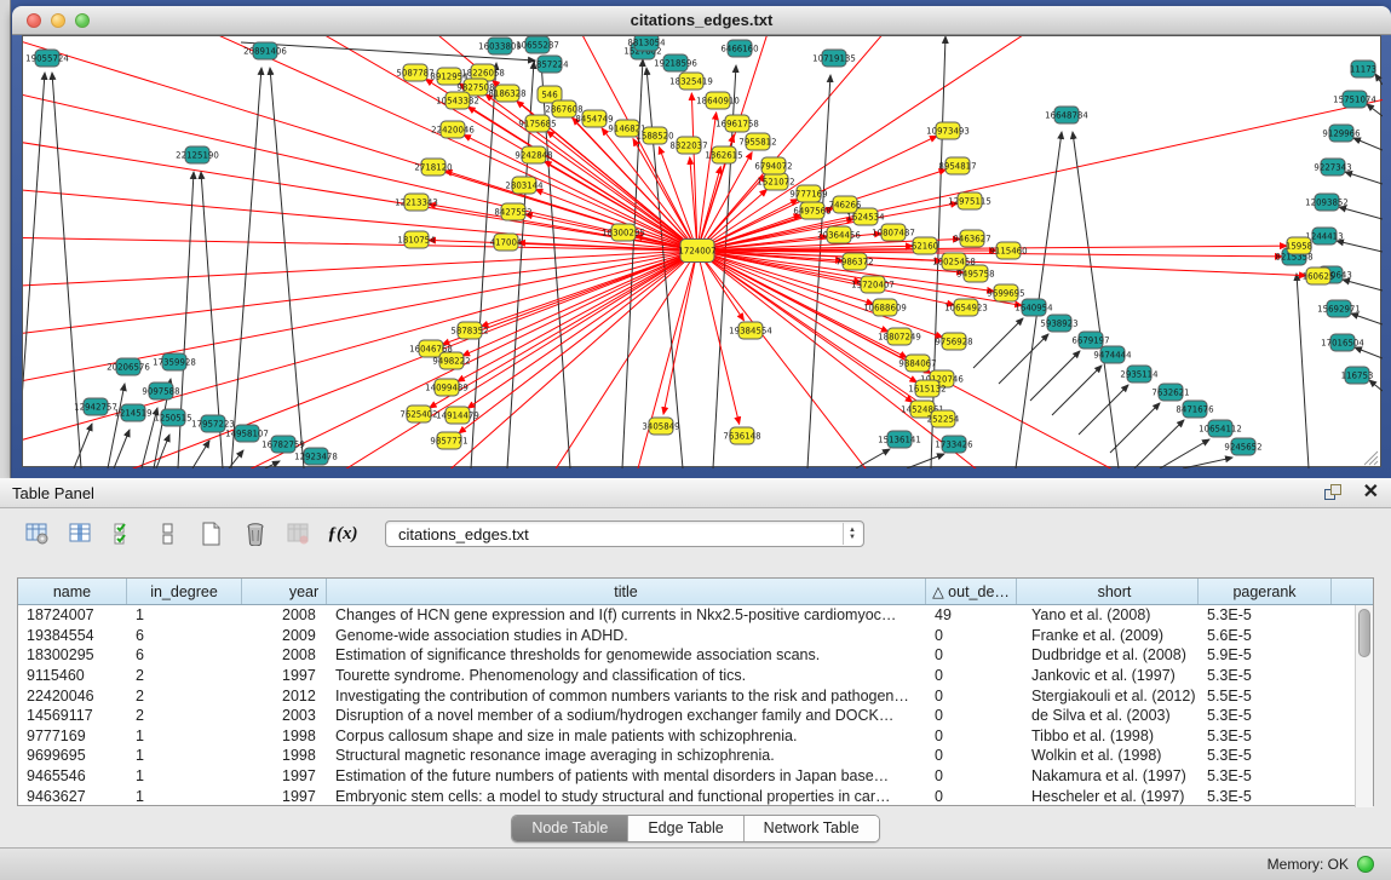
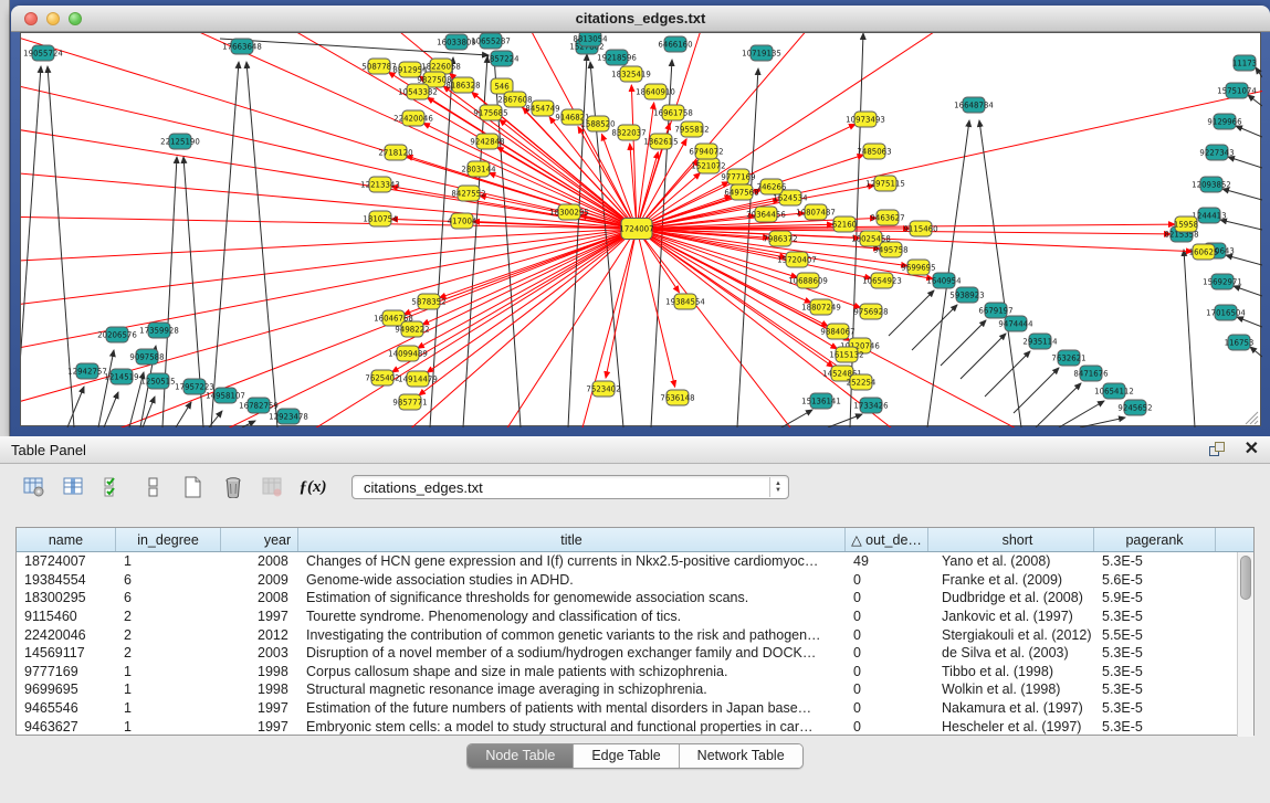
  citations_edges.txt
  19055724
- 20891406
+ 17663648
  10655287
  6466160
  10719135
  16033809
  7857224
  8813054
  19218596
  16648784
  22125190
  20206576
  17359928
  9097588
  12942757
  1214519
  1250515
  17957223
  14958107
  16782759
  12923478
  1640954
  5938923
  6679197
  9474444
  2935114
  7632621
  8471676
  10654112
  9245652
  11173
  15751074
  9129966
  9227343
  12093852
  1244413
  8215358
  15692971
  17016504
  116753
  15136141
  1733426
  5087787
  8912954
  18226058
  9827508
  10543382
  8186328
  546
  2867608
  9175685
  8454749
  914682
  1588520
  8322037
  1362615
  16961758
  18325419
  18640910
  7955812
  22420046
  2718120
  12213343
  1810754
  9242848
  2803144
  8427552
  417004
  18300295
  5878352
  16046768
  9498222
  14099489
  14914479
  7625402
  9857771
- 3405849
+ 7523402
  7636148
  10973493
- 8954817
+ 7485063
  12975115
  9463627
  9115460
  10025458
  9495758
  9699695
  10654923
  9756928
  18807249
  10688609
  15720407
  7986372
  62160
  10807487
  1624534
  20364456
  6497568
  746266
  9777169
  1521072
  6794072
  19384554
  9884067
  1615132
  145248
  252254
  15958
  160625
  1724007
  Table Panel
  ✕
  ƒ(x)
  citations_edges.txt
  name
  in_degree
  year
  title
  △ out_de…
  short
  pagerank
  18724007
  1
  2008
  Changes of HCN gene expression and I(f) currents in Nkx2.5-positive cardiomyoc…
  49
  Yano et al. (2008)
  5.3E-5
  19384554
  6
  2009
  Genome-wide association studies in ADHD.
  0
  Franke et al. (2009)
  5.6E-5
  18300295
  6
  2008
  Estimation of significance thresholds for genomewide association scans.
  0
  Dudbridge et al. (2008)
  5.9E-5
  9115460
  2
  1997
  Tourette syndrome. Phenomenology and classification of tics.
  0
  Jankovic et al. (1997)
  5.3E-5
  22420046
  2
  2012
- Investigating the contribution of common numbers variants to the risk and pathogen…
+ Investigating the contribution of common genetic variants to the risk and pathogen…
  0
  Stergiakouli et al. (2012)
  5.5E-5
  14569117
  2
  2003
  Disruption of a novel member of a sodium/hydrogen exchanger family and DOCK…
  0
  de Silva et al. (2003)
  5.3E-5
  9777169
  1
  1998
  Corpus callosum shape and size in male patients with schizophrenia.
  0
  Tibbo et al. (1998)
  5.3E-5
  9699695
  1
  1998
  Structural magnetic resonance image averaging in schizophrenia.
  0
  Wolkin et al. (1998)
  5.3E-5
  9465546
  1
  1997
  Estimation of the future numbers of patients with mental disorders in Japan base…
  0
  Nakamura et al. (1997)
  5.3E-5
  9463627
  1
  1997
  Embryonic stem cells: a model to study structural and functional properties in car…
  0
  Hescheler et al. (1997)
  5.3E-5
  Node Table
  Edge Table
  Network Table
- Memory: OK
